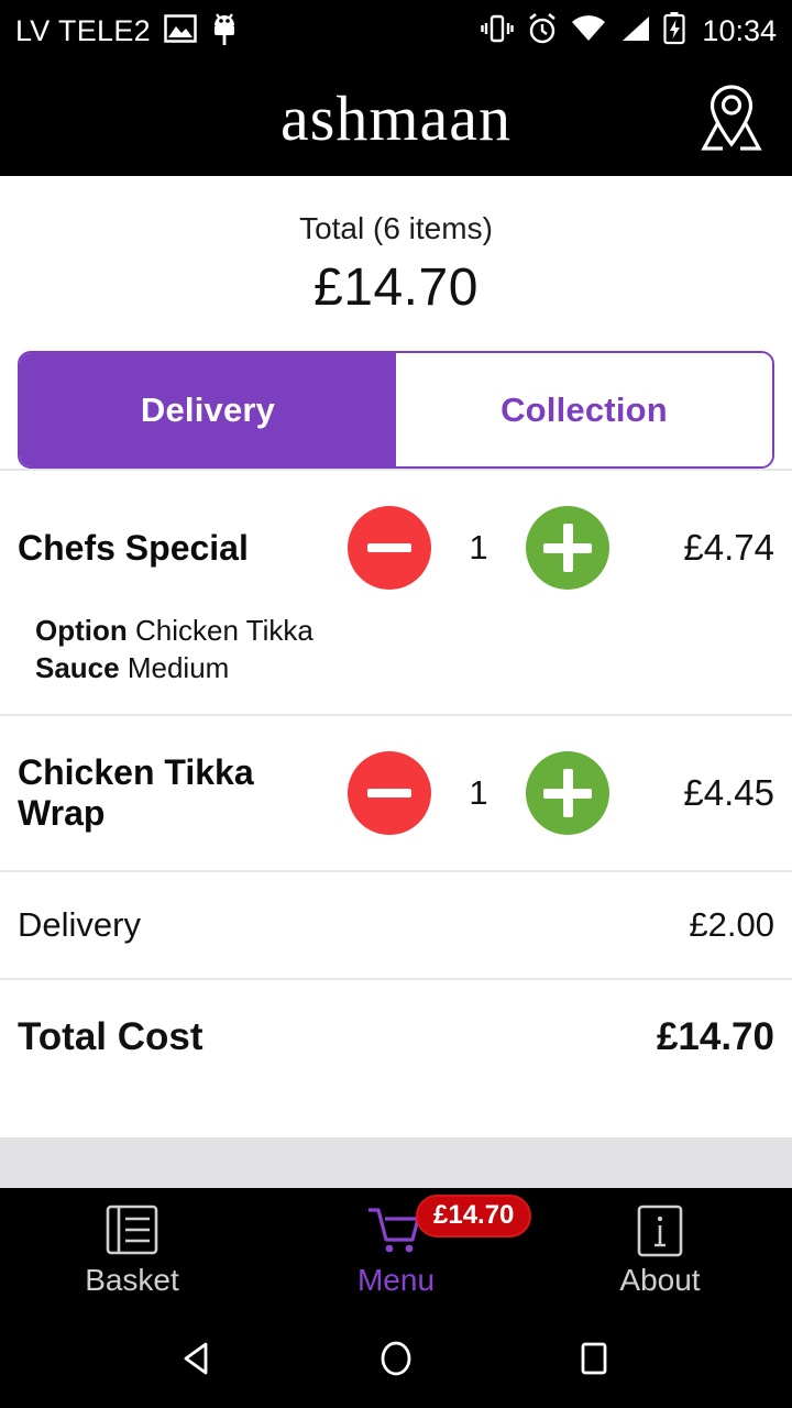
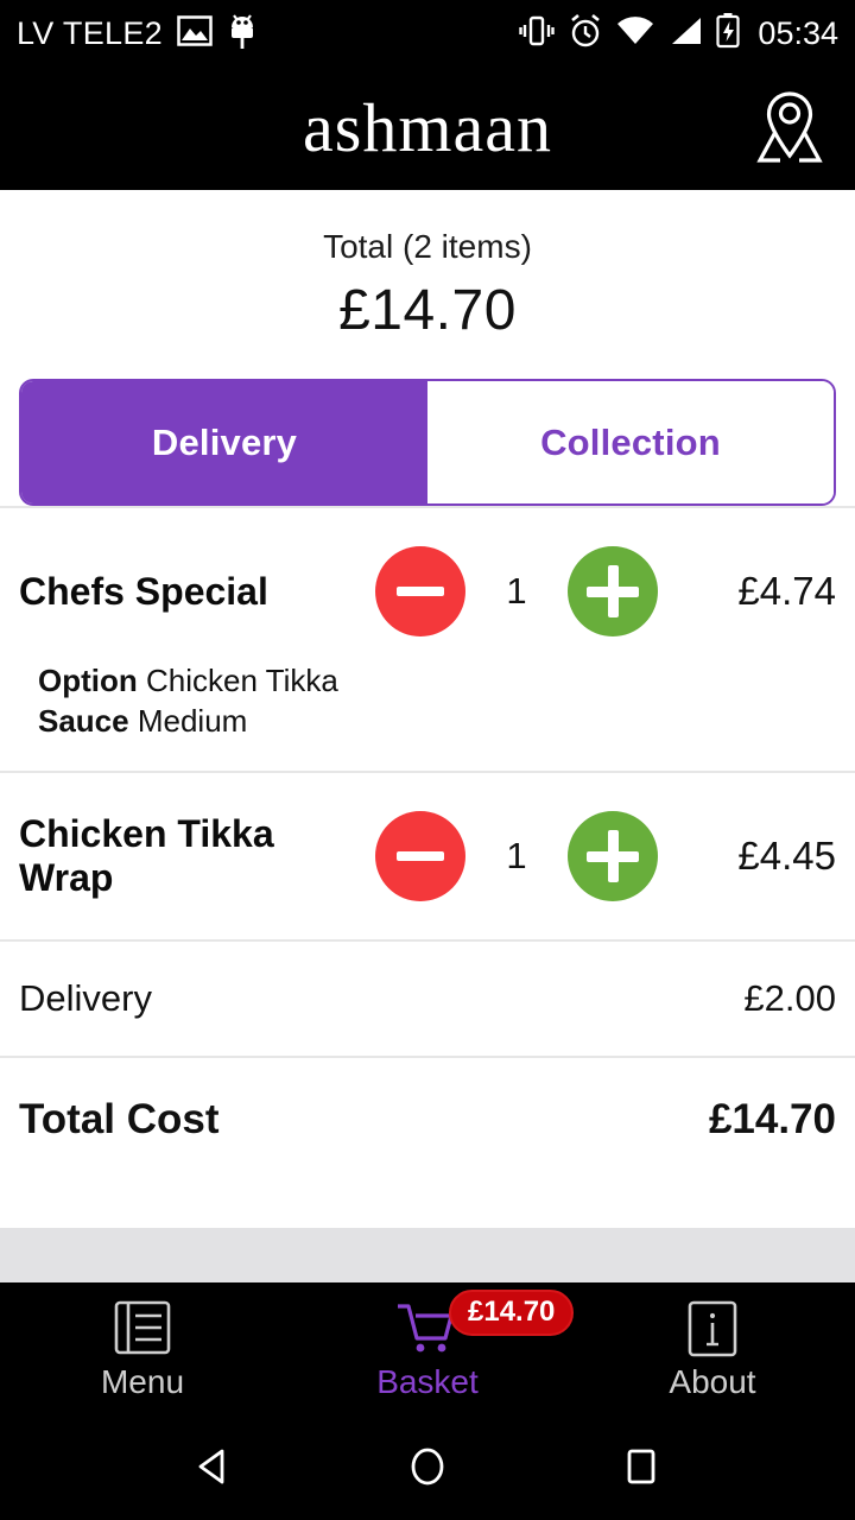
  LV TELE2
- 10:34
+ 05:34
  ashmaan
- Total (6 items)
+ Total (2 items)
  £14.70
  Delivery
  Collection
  Chefs Special
  1
  £4.74
  Option Chicken Tikka
  Sauce Medium
  Chicken Tikka Wrap
  1
  £4.45
  Delivery
  £2.00
  Total Cost
  £14.70
- Basket
+ Menu
  £14.70
- Menu
+ Basket
  About
